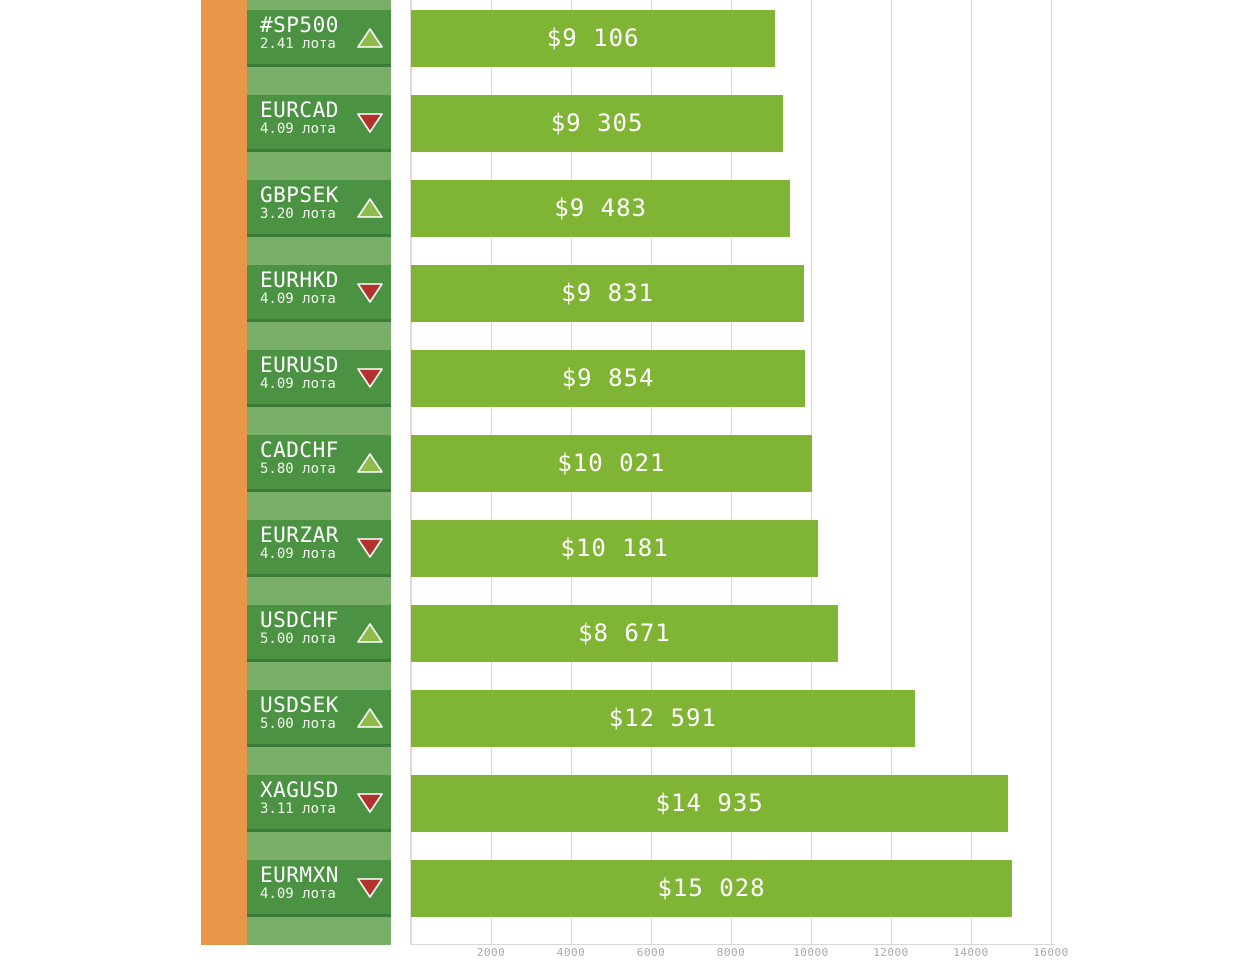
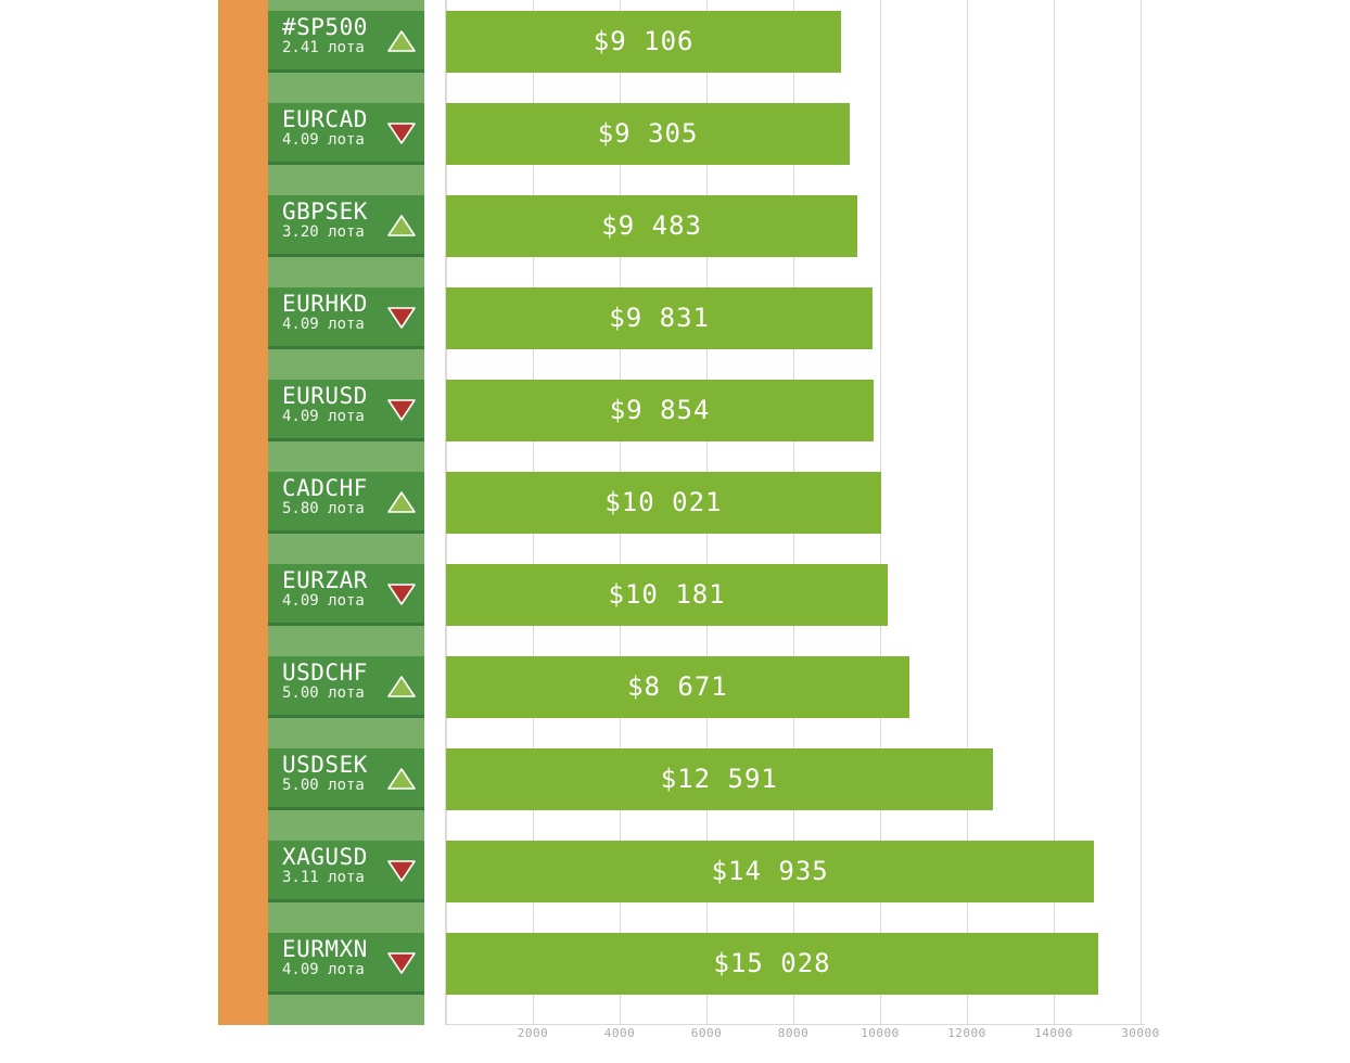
  #SP500
  2.41 лота
  EURCAD
  4.09 лота
  GBPSEK
  3.20 лота
  EURHKD
  4.09 лота
  EURUSD
  4.09 лота
  CADCHF
  5.80 лота
  EURZAR
  4.09 лота
  USDCHF
  5.00 лота
  USDSEK
  5.00 лота
  XAGUSD
  3.11 лота
  EURMXN
  4.09 лота
  $9 106
  $9 305
  $9 483
  $9 831
  $9 854
  $10 021
  $10 181
  $8 671
  $12 591
  $14 935
  $15 028
  2000
  4000
  6000
  8000
  10000
  12000
  14000
- 16000
+ 30000
